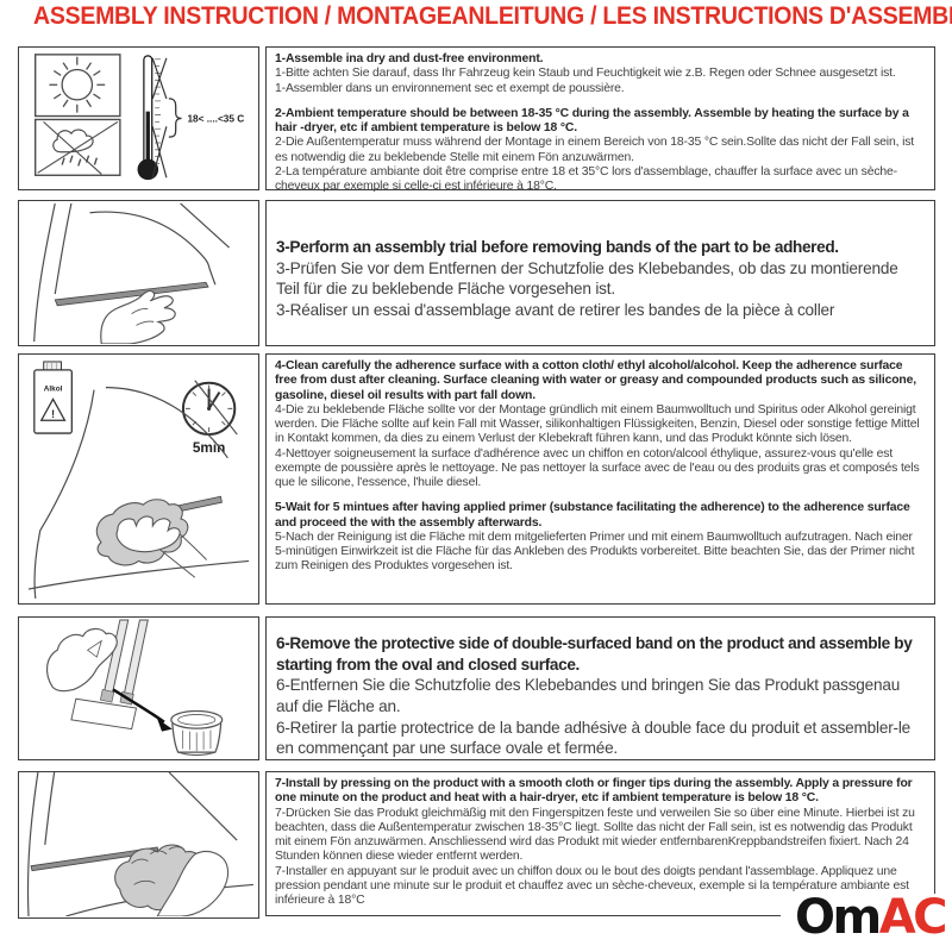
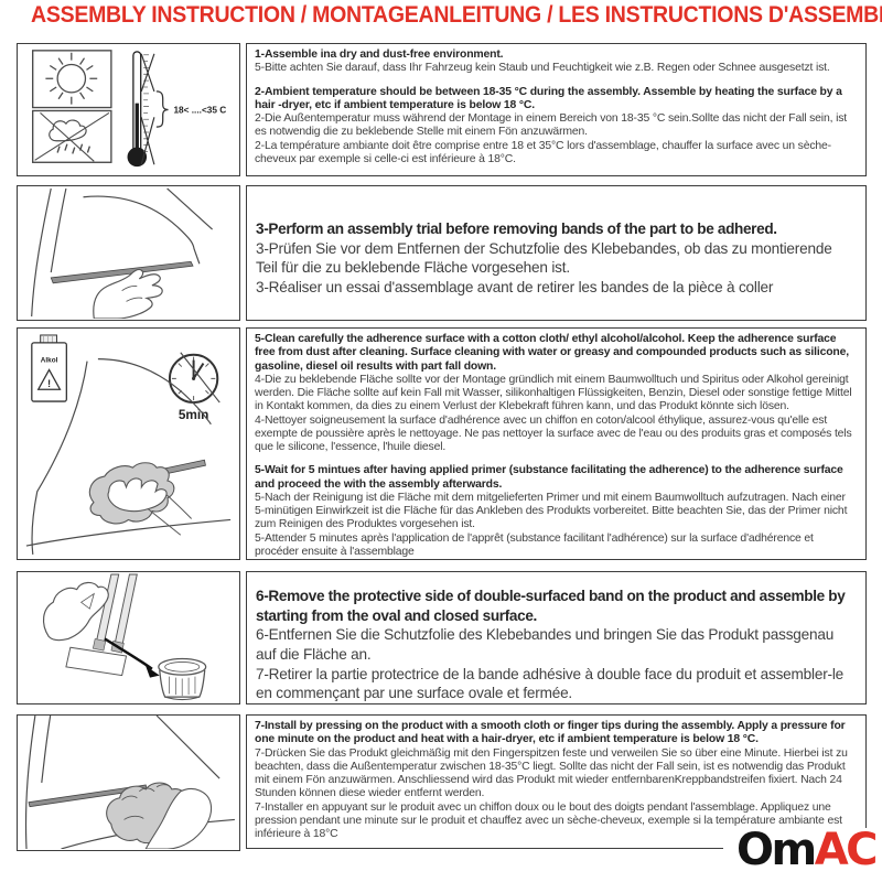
  ASSEMBLY INSTRUCTION / MONTAGEANLEITUNG / LES INSTRUCTIONS D'ASSEMB
  18< ....<35 C
  1-Assemble ina dry and dust-free environment.
- 1-Bitte achten Sie darauf, dass Ihr Fahrzeug kein Staub und Feuchtigkeit wie z.B. Regen oder Schnee ausgesetzt ist.
+ 5-Bitte achten Sie darauf, dass Ihr Fahrzeug kein Staub und Feuchtigkeit wie z.B. Regen oder Schnee ausgesetzt ist.
- 1-Assembler dans un environnement sec et exempt de poussière.
  2-Ambient temperature should be between 18-35 °C during the assembly. Assemble by heating the surface by a hair -dryer, etc if ambient temperature is below 18 °C.
  2-Die Außentemperatur muss während der Montage in einem Bereich von 18-35 °C sein.Sollte das nicht der Fall sein, ist es notwendig die zu beklebende Stelle mit einem Fön anzuwärmen.
  2-La température ambiante doit être comprise entre 18 et 35°C lors d'assemblage, chauffer la surface avec un sèche-cheveux par exemple si celle-ci est inférieure à 18°C.
  3-Perform an assembly trial before removing bands of the part to be adhered.
  3-Prüfen Sie vor dem Entfernen der Schutzfolie des Klebebandes, ob das zu montierende Teil für die zu beklebende Fläche vorgesehen ist.
  3-Réaliser un essai d'assemblage avant de retirer les bandes de la pièce à coller
  !
  5min
- 4-Clean carefully the adherence surface with a cotton cloth/ ethyl alcohol/alcohol. Keep the adherence surface free from dust after cleaning. Surface cleaning with water or greasy and compounded products such as silicone, gasoline, diesel oil results with part fall down.
+ 5-Clean carefully the adherence surface with a cotton cloth/ ethyl alcohol/alcohol. Keep the adherence surface free from dust after cleaning. Surface cleaning with water or greasy and compounded products such as silicone, gasoline, diesel oil results with part fall down.
  4-Die zu beklebende Fläche sollte vor der Montage gründlich mit einem Baumwolltuch und Spiritus oder Alkohol gereinigt werden. Die Fläche sollte auf kein Fall mit Wasser, silikonhaltigen Flüssigkeiten, Benzin, Diesel oder sonstige fettige Mittel in Kontakt kommen, da dies zu einem Verlust der Klebekraft führen kann, und das Produkt könnte sich lösen.
  4-Nettoyer soigneusement la surface d'adhérence avec un chiffon en coton/alcool éthylique, assurez-vous qu'elle est exempte de poussière après le nettoyage. Ne pas nettoyer la surface avec de l'eau ou des produits gras et composés tels que le silicone, l'essence, l'huile diesel.
  5-Wait for 5 mintues after having applied primer (substance facilitating the adherence) to the adherence surface and proceed the with the assembly afterwards.
  5-Nach der Reinigung ist die Fläche mit dem mitgelieferten Primer und mit einem Baumwolltuch aufzutragen. Nach einer 5-minütigen Einwirkzeit ist die Fläche für das Ankleben des Produkts vorbereitet. Bitte beachten Sie, das der Primer nicht zum Reinigen des Produktes vorgesehen ist.
+ 5-Attender 5 minutes après l'application de l'apprêt (substance facilitant l'adhérence) sur la surface d'adhérence et procéder ensuite à l'assemblage
  6-Remove the protective side of double-surfaced band on the product and assemble by starting from the oval and closed surface.
  6-Entfernen Sie die Schutzfolie des Klebebandes und bringen Sie das Produkt passgenau auf die Fläche an.
- 6-Retirer la partie protectrice de la bande adhésive à double face du produit et assembler-le en commençant par une surface ovale et fermée.
+ 7-Retirer la partie protectrice de la bande adhésive à double face du produit et assembler-le en commençant par une surface ovale et fermée.
  7-Install by pressing on the product with a smooth cloth or finger tips during the assembly. Apply a pressure for one minute on the product and heat with a hair-dryer, etc if ambient temperature is below 18 °C.
  7-Drücken Sie das Produkt gleichmäßig mit den Fingerspitzen feste und verweilen Sie so über eine Minute. Hierbei ist zu beachten, dass die Außentemperatur zwischen 18-35°C liegt. Sollte das nicht der Fall sein, ist es notwendig das Produkt mit einem Fön anzuwärmen. Anschliessend wird das Produkt mit wieder entfernbarenKreppbandstreifen fixiert. Nach 24 Stunden können diese wieder entfernt werden.
  7-Installer en appuyant sur le produit avec un chiffon doux ou le bout des doigts pendant l'assemblage. Appliquez une pression pendant une minute sur le produit et chauffez avec un sèche-cheveux, exemple si la température ambiante est inférieure à 18°C
  OmAC
